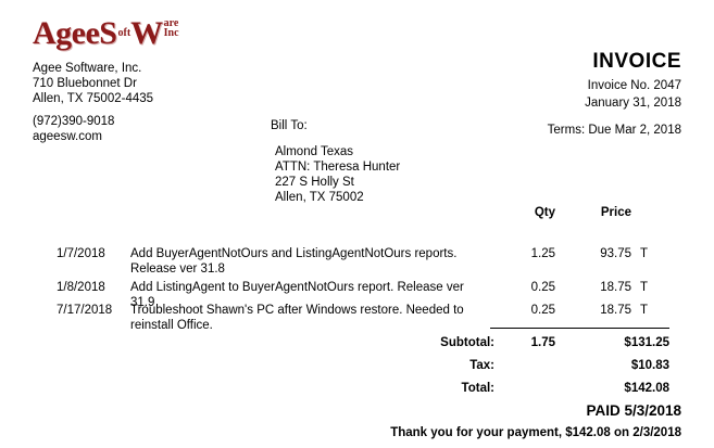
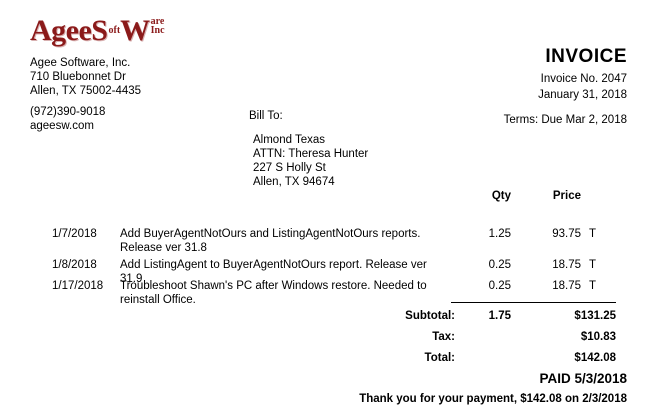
  AgeeS
  oft
  W
  are
  Inc
  Agee Software, Inc.
  710 Bluebonnet Dr
  Allen, TX 75002-4435
  (972)390-9018
  ageesw.com
  INVOICE
  Invoice No. 2047
  January 31, 2018
  Terms: Due Mar 2, 2018
  Bill To:
  Almond Texas
  ATTN: Theresa Hunter
  227 S Holly St
- Allen, TX 75002
+ Allen, TX 94674
  Qty
  Price
  1/7/2018
  Add BuyerAgentNotOurs and ListingAgentNotOurs reports. Release ver 31.8
  1.25
  93.75
  T
  1/8/2018
  Add ListingAgent to BuyerAgentNotOurs report. Release ver 31.9
  0.25
  18.75
  T
- 7/17/2018
+ 1/17/2018
  Troubleshoot Shawn's PC after Windows restore. Needed to reinstall Office.
  0.25
  18.75
  T
  Subtotal:
  1.75
  $131.25
  Tax:
  $10.83
  Total:
  $142.08
  PAID 5/3/2018
  Thank you for your payment, $142.08 on 2/3/2018
